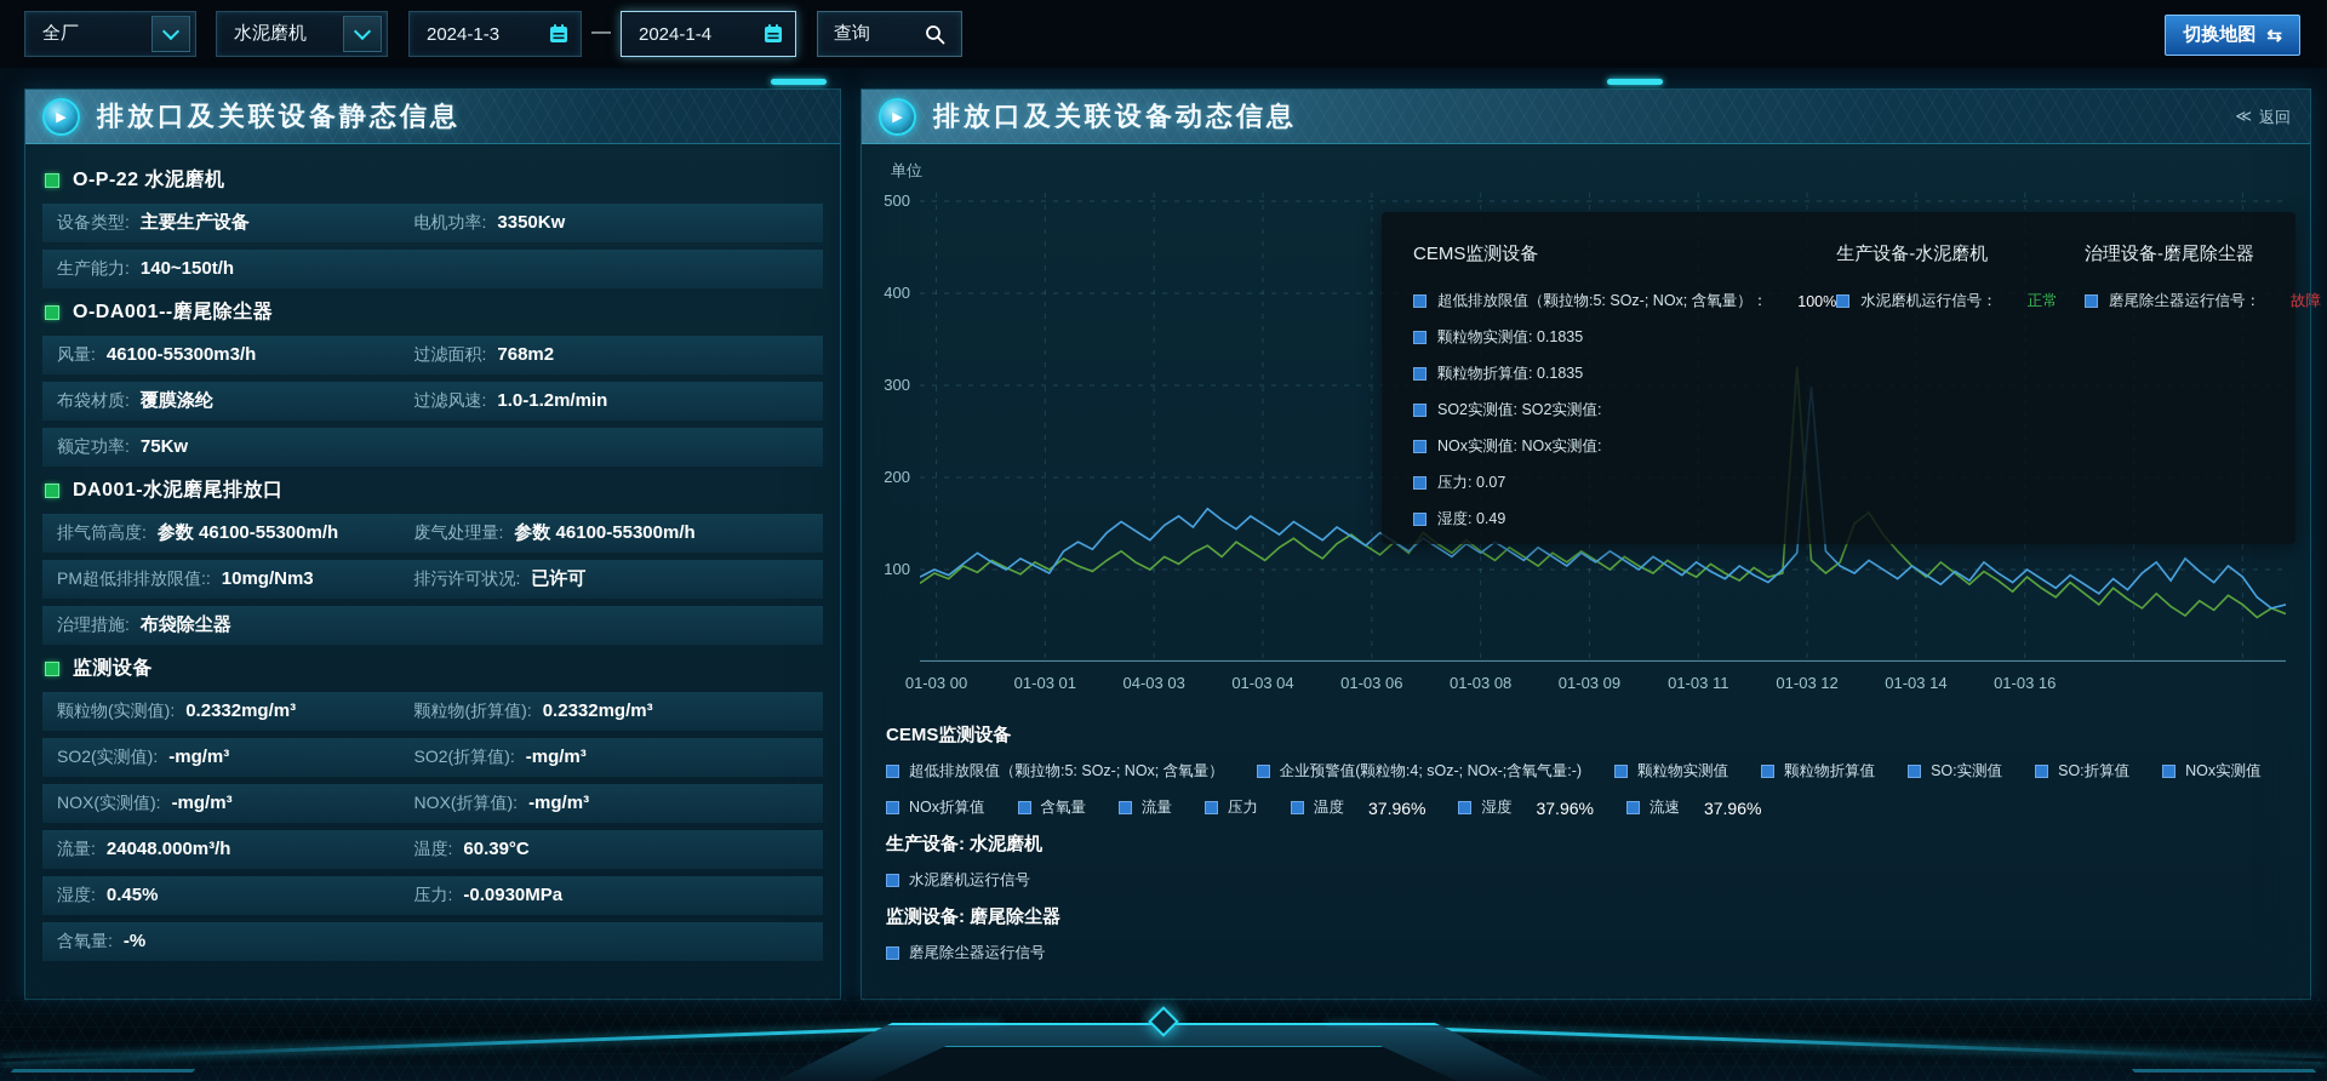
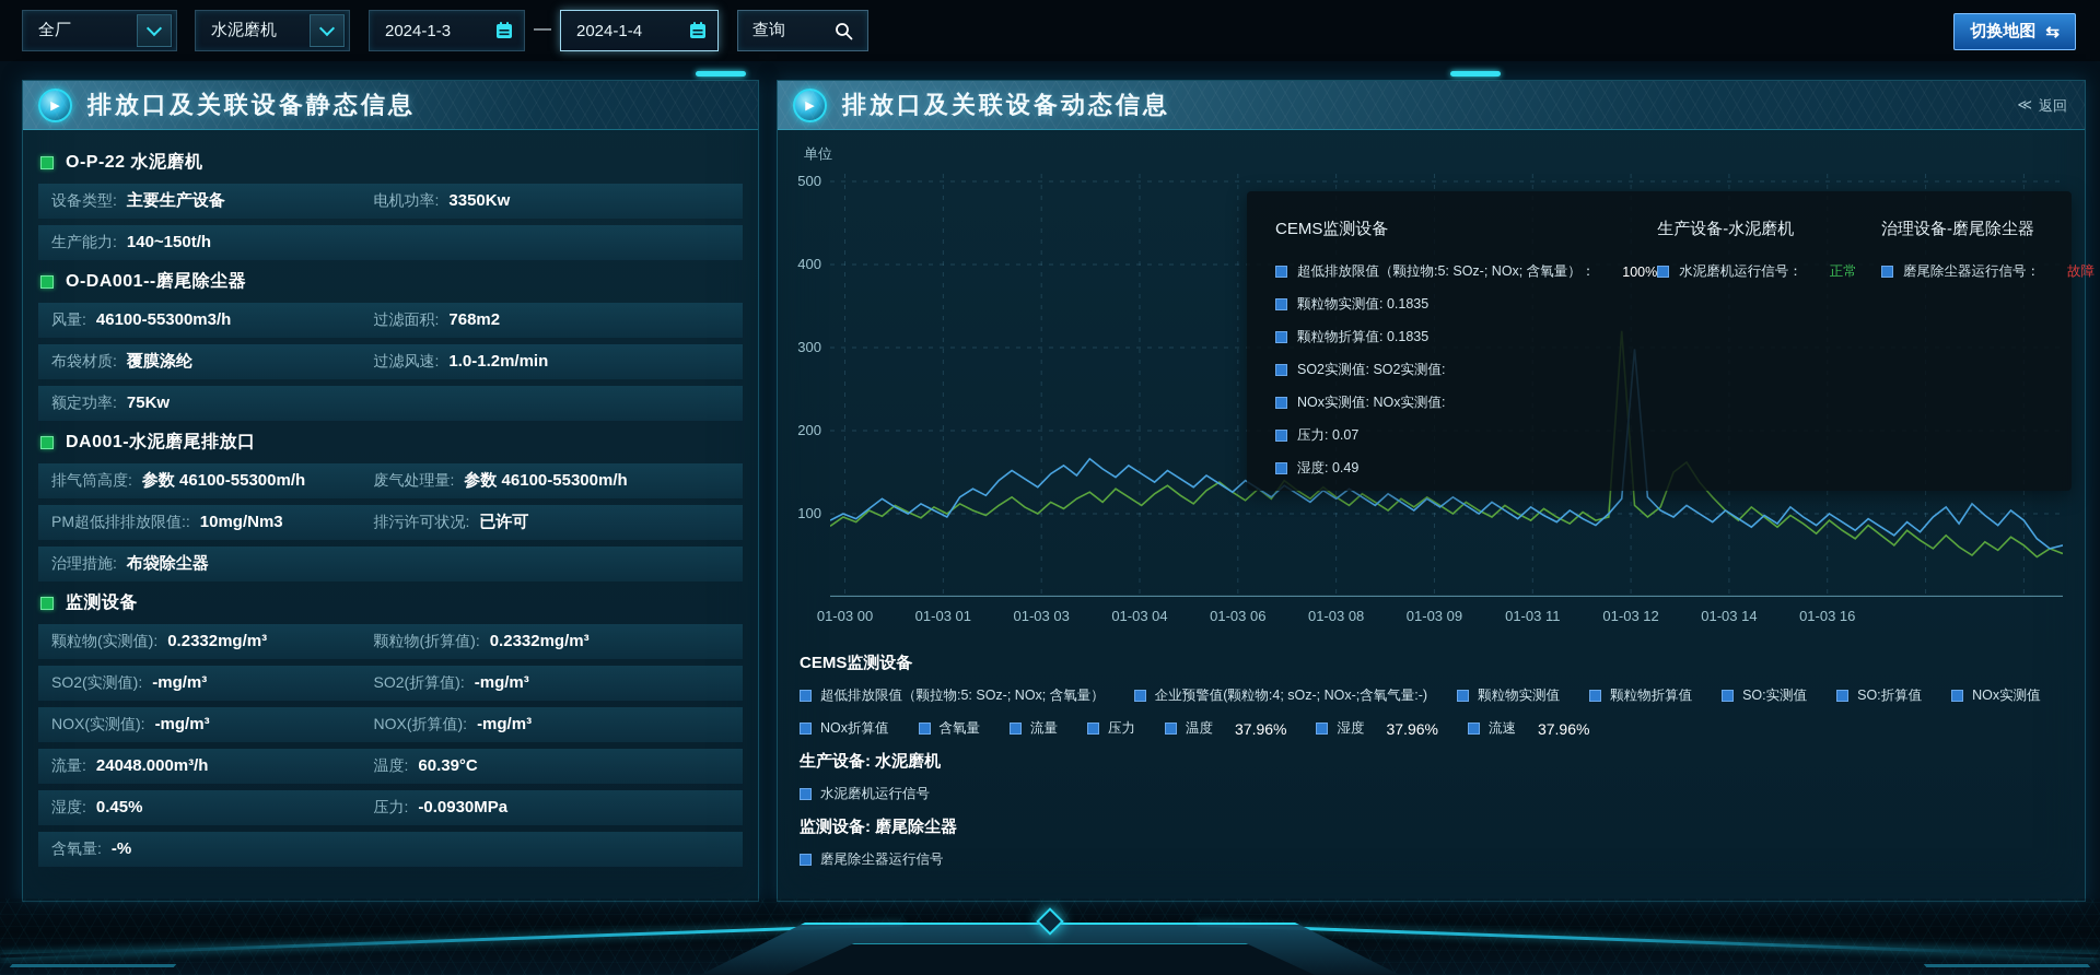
  全厂
  水泥磨机
  2024-1-3
  —
  2024-1-4
  查询
  切换地图
  ⇆
  ▶
  排放口及关联设备静态信息
  O-P-22 水泥磨机
  设备类型:
  主要生产设备
  电机功率:
  3350Kw
  生产能力:
  140~150t/h
  O-DA001--磨尾除尘器
  风量:
  46100-55300m3/h
  过滤面积:
  768m2
  布袋材质:
  覆膜涤纶
  过滤风速:
  1.0-1.2m/min
  额定功率:
  75Kw
  DA001-水泥磨尾排放口
  排气筒高度:
  参数 46100-55300m/h
  废气处理量:
  参数 46100-55300m/h
  PM超低排排放限值::
  10mg/Nm3
  排污许可状况:
  已许可
  治理措施:
  布袋除尘器
  监测设备
  颗粒物(实测值):
  0.2332mg/m³
  颗粒物(折算值):
  0.2332mg/m³
  SO2(实测值):
  -mg/m³
  SO2(折算值):
  -mg/m³
  NOX(实测值):
  -mg/m³
  NOX(折算值):
  -mg/m³
  流量:
  24048.000m³/h
  温度:
  60.39°C
  湿度:
  0.45%
  压力:
  -0.0930MPa
  含氧量:
  -%
  ▶
  排放口及关联设备动态信息
  ≪
  返回
  单位
  100
  200
  300
  400
  500
  CEMS监测设备
  超低排放限值（颗拉物:5: SOz-; NOx; 含氧量）：
  100%
  颗粒物实测值: 0.1835
  颗粒物折算值: 0.1835
  SO2实测值: SO2实测值:
  NOx实测值: NOx实测值:
  压力: 0.07
  湿度: 0.49
  生产设备-水泥磨机
  水泥磨机运行信号：
  正常
  治理设备-磨尾除尘器
  磨尾除尘器运行信号：
  故障
  01-03 00
  01-03 01
- 04-03 03
+ 01-03 03
  01-03 04
  01-03 06
  01-03 08
  01-03 09
  01-03 11
  01-03 12
  01-03 14
  01-03 16
  CEMS监测设备
  超低排放限值（颗拉物:5: SOz-; NOx; 含氧量）
  企业预警值(颗粒物:4; sOz-; NOx-;含氧气量:-)
  颗粒物实测值
  颗粒物折算值
  SO:实测值
  SO:折算值
  NOx实测值
  NOx折算值
  含氧量
  流量
  压力
  温度
  37.96%
  湿度
  37.96%
  流速
  37.96%
  生产设备: 水泥磨机
  水泥磨机运行信号
  监测设备: 磨尾除尘器
  磨尾除尘器运行信号
